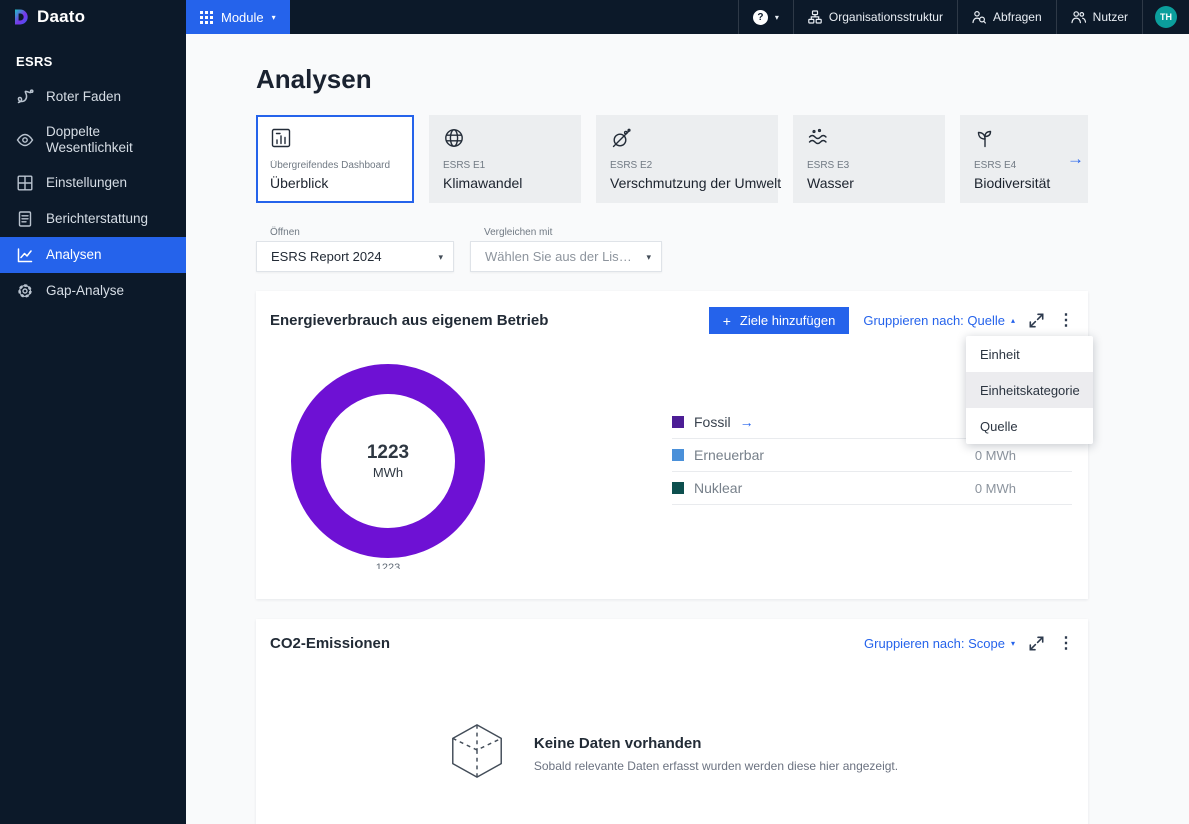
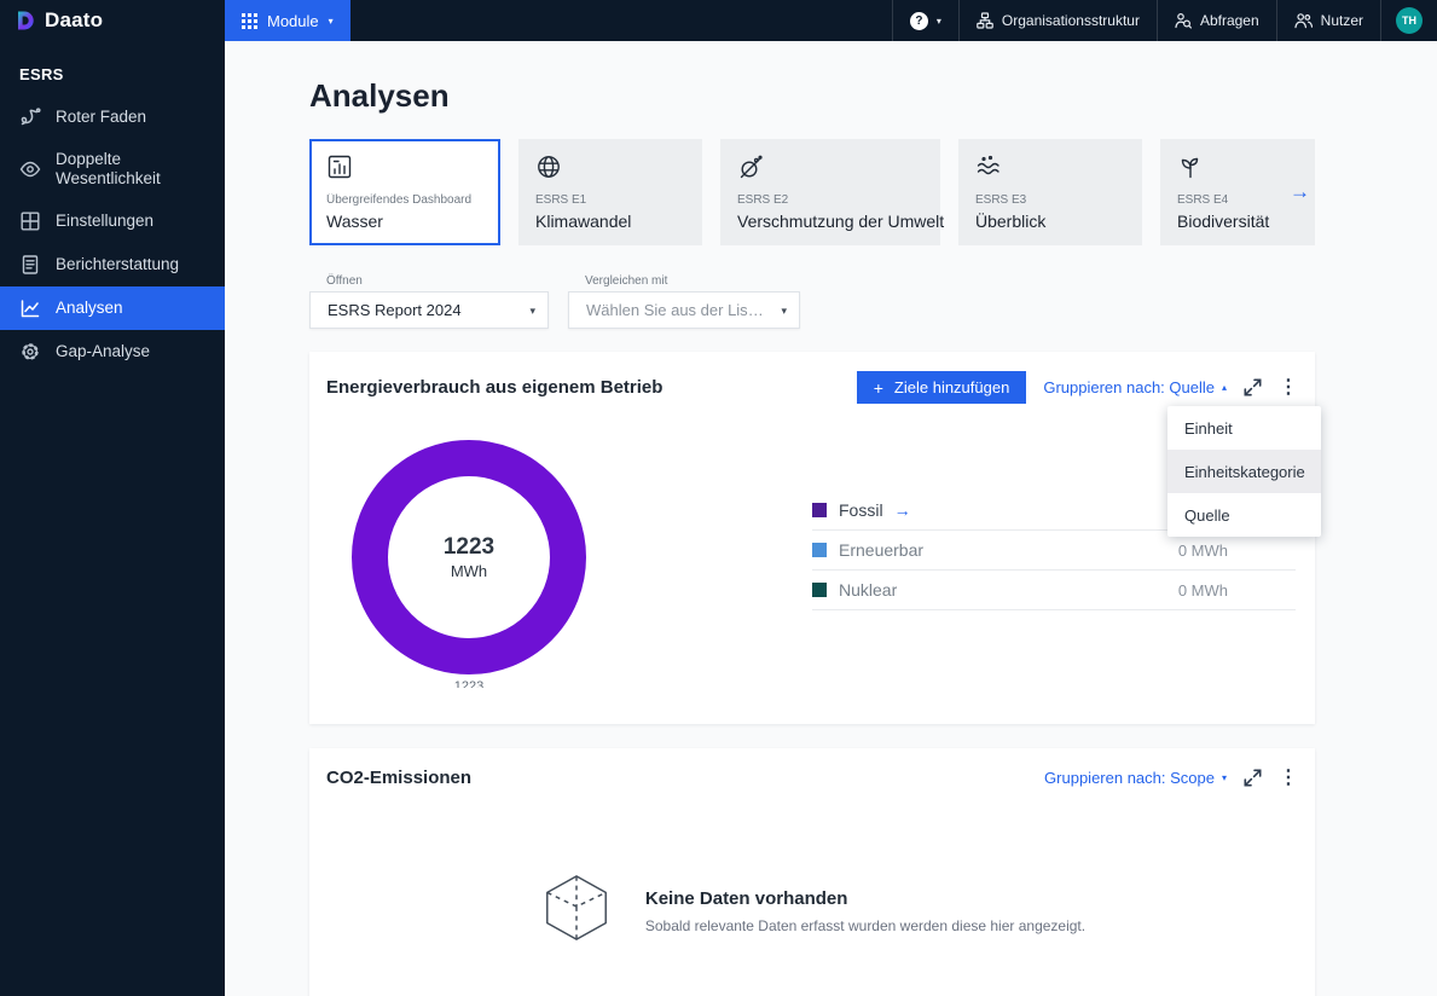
  Daato
  Module
  ▾
  ?
  ▾
  Organisationsstruktur
  Abfragen
  Nutzer
  TH
  ESRS
  Roter Faden
  Doppelte Wesentlichkeit
  Einstellungen
  Berichterstattung
  Analysen
  Gap-Analyse
  Analysen
  Übergreifendes Dashboard
- Überblick
+ Wasser
  ESRS E1
  Klimawandel
  ESRS E2
  Verschmutzung der Umwelt
  ESRS E3
- Wasser
+ Überblick
  ESRS E4
  Biodiversität
  →
  Öffnen
  ESRS Report 2024
  ▾
  Vergleichen mit
  Wählen Sie aus der Liste
  ▾
  Energieverbrauch aus eigenem Betrieb
  +
  Ziele hinzufügen
  Gruppieren nach: Quelle
  ▴
  ⋮
  1223
  MWh
  1223
  Fossil
  →
  Erneuerbar
  0 MWh
  Nuklear
  0 MWh
  Einheit
  Einheitskategorie
  Quelle
  CO2-Emissionen
  Gruppieren nach: Scope
  ▾
  ⋮
  Keine Daten vorhanden
  Sobald relevante Daten erfasst wurden werden diese hier angezeigt.
